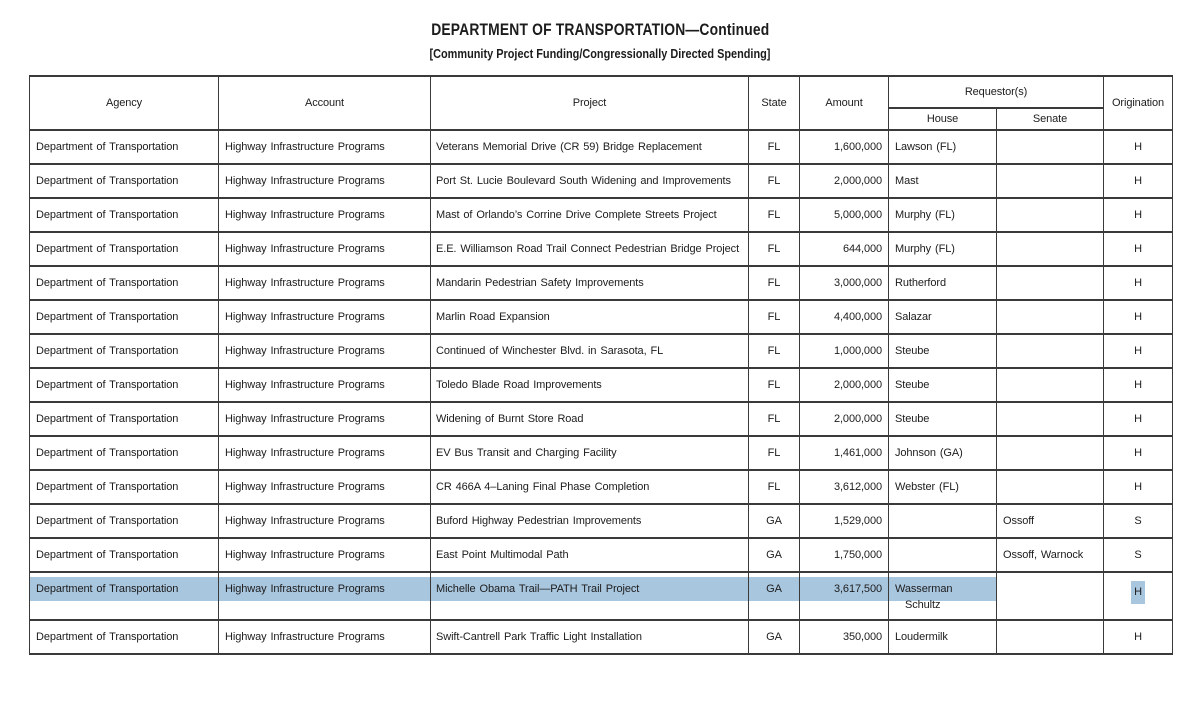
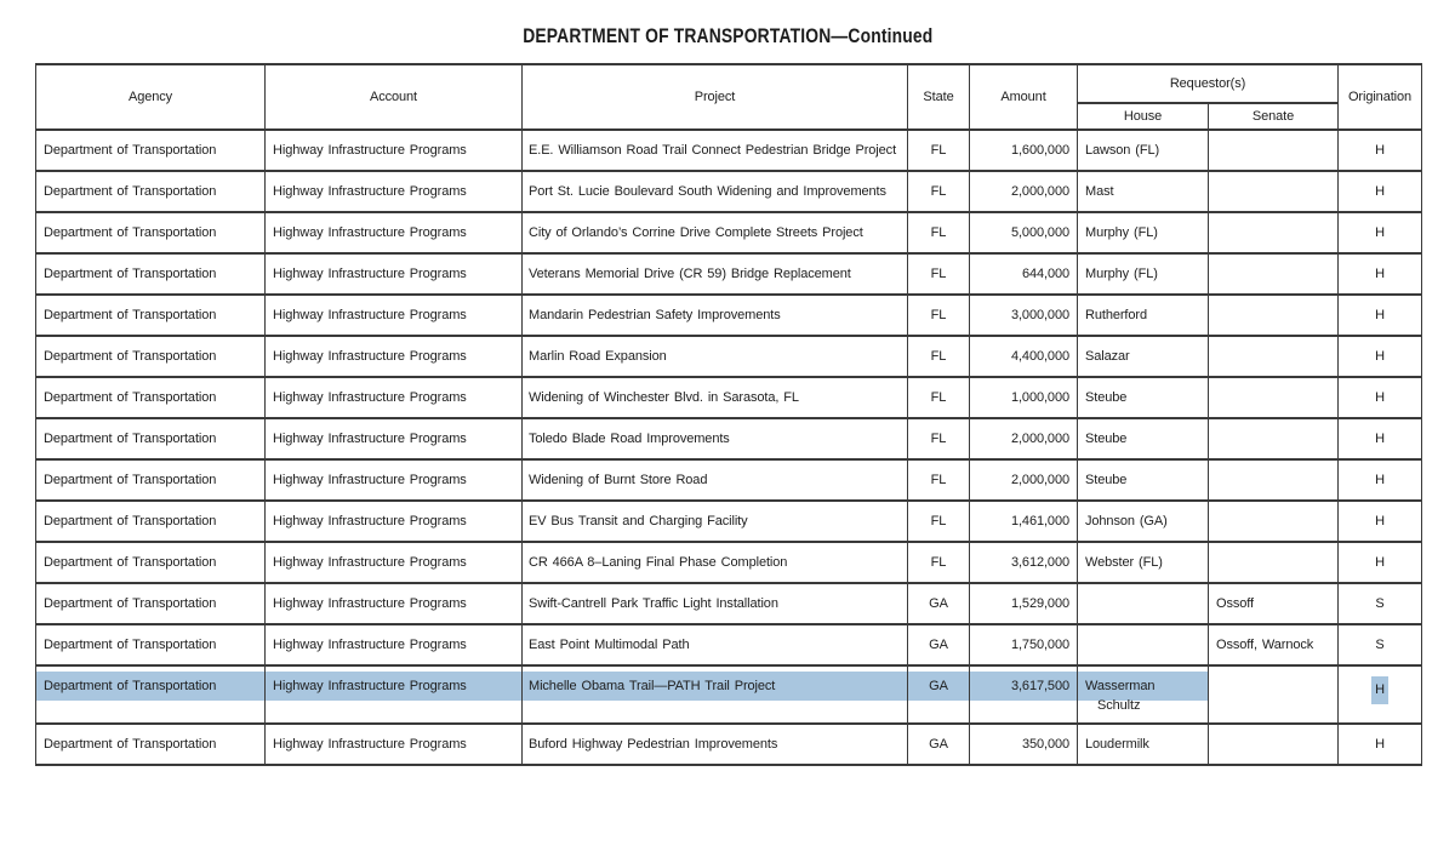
  DEPARTMENT OF TRANSPORTATION—Continued
- [Community Project Funding/Congressionally Directed Spending]
  Agency	Account	Project	State	Amount	Requestor(s)	Origination
  House	Senate
- Department of Transportation	Highway Infrastructure Programs	Veterans Memorial Drive (CR 59) Bridge Replacement	FL	1,600,000	Lawson (FL)		H
+ Department of Transportation	Highway Infrastructure Programs	E.E. Williamson Road Trail Connect Pedestrian Bridge Project	FL	1,600,000	Lawson (FL)		H
  Department of Transportation	Highway Infrastructure Programs	Port St. Lucie Boulevard South Widening and Improvements	FL	2,000,000	Mast		H
- Department of Transportation	Highway Infrastructure Programs	Mast of Orlando’s Corrine Drive Complete Streets Project	FL	5,000,000	Murphy (FL)		H
+ Department of Transportation	Highway Infrastructure Programs	City of Orlando’s Corrine Drive Complete Streets Project	FL	5,000,000	Murphy (FL)		H
- Department of Transportation	Highway Infrastructure Programs	E.E. Williamson Road Trail Connect Pedestrian Bridge Project	FL	644,000	Murphy (FL)		H
+ Department of Transportation	Highway Infrastructure Programs	Veterans Memorial Drive (CR 59) Bridge Replacement	FL	644,000	Murphy (FL)		H
  Department of Transportation	Highway Infrastructure Programs	Mandarin Pedestrian Safety Improvements	FL	3,000,000	Rutherford		H
  Department of Transportation	Highway Infrastructure Programs	Marlin Road Expansion	FL	4,400,000	Salazar		H
- Department of Transportation	Highway Infrastructure Programs	Continued of Winchester Blvd. in Sarasota, FL	FL	1,000,000	Steube		H
+ Department of Transportation	Highway Infrastructure Programs	Widening of Winchester Blvd. in Sarasota, FL	FL	1,000,000	Steube		H
  Department of Transportation	Highway Infrastructure Programs	Toledo Blade Road Improvements	FL	2,000,000	Steube		H
  Department of Transportation	Highway Infrastructure Programs	Widening of Burnt Store Road	FL	2,000,000	Steube		H
  Department of Transportation	Highway Infrastructure Programs	EV Bus Transit and Charging Facility	FL	1,461,000	Johnson (GA)		H
- Department of Transportation	Highway Infrastructure Programs	CR 466A 4–Laning Final Phase Completion	FL	3,612,000	Webster (FL)		H
+ Department of Transportation	Highway Infrastructure Programs	CR 466A 8–Laning Final Phase Completion	FL	3,612,000	Webster (FL)		H
- Department of Transportation	Highway Infrastructure Programs	Buford Highway Pedestrian Improvements	GA	1,529,000		Ossoff	S
+ Department of Transportation	Highway Infrastructure Programs	Swift-Cantrell Park Traffic Light Installation	GA	1,529,000		Ossoff	S
  Department of Transportation	Highway Infrastructure Programs	East Point Multimodal Path	GA	1,750,000		Ossoff, Warnock	S
  Department of Transportation	Highway Infrastructure Programs	Michelle Obama Trail—PATH Trail Project	GA	3,617,500	Wasserman Schultz		H
- Department of Transportation	Highway Infrastructure Programs	Swift-Cantrell Park Traffic Light Installation	GA	350,000	Loudermilk		H
+ Department of Transportation	Highway Infrastructure Programs	Buford Highway Pedestrian Improvements	GA	350,000	Loudermilk		H
